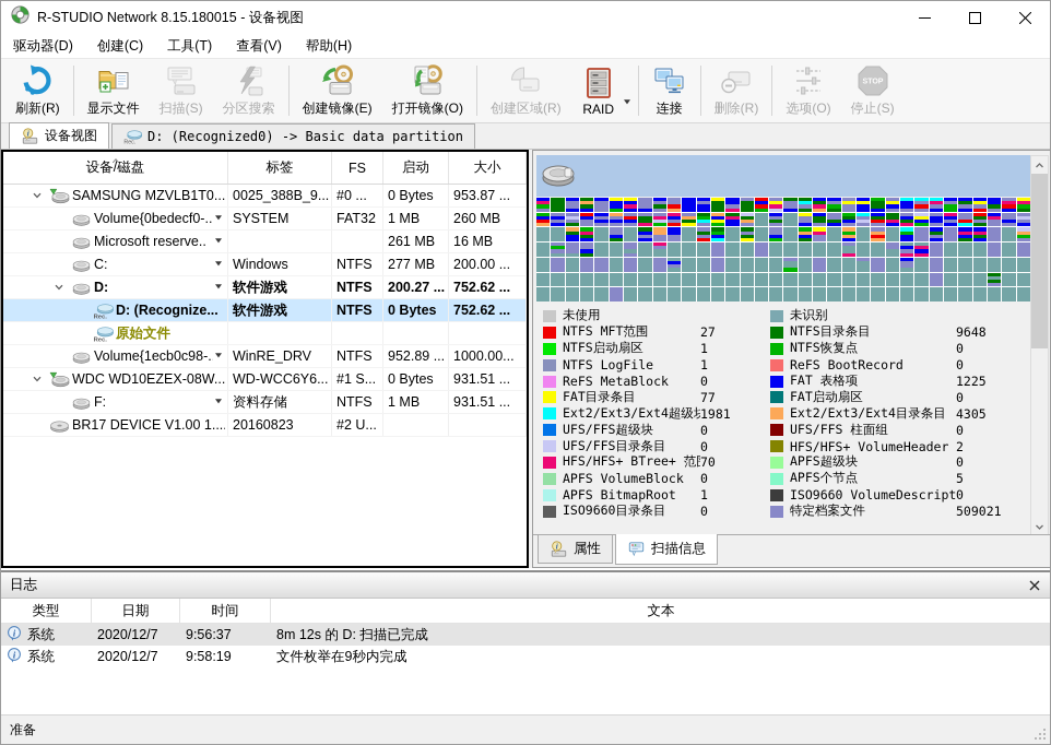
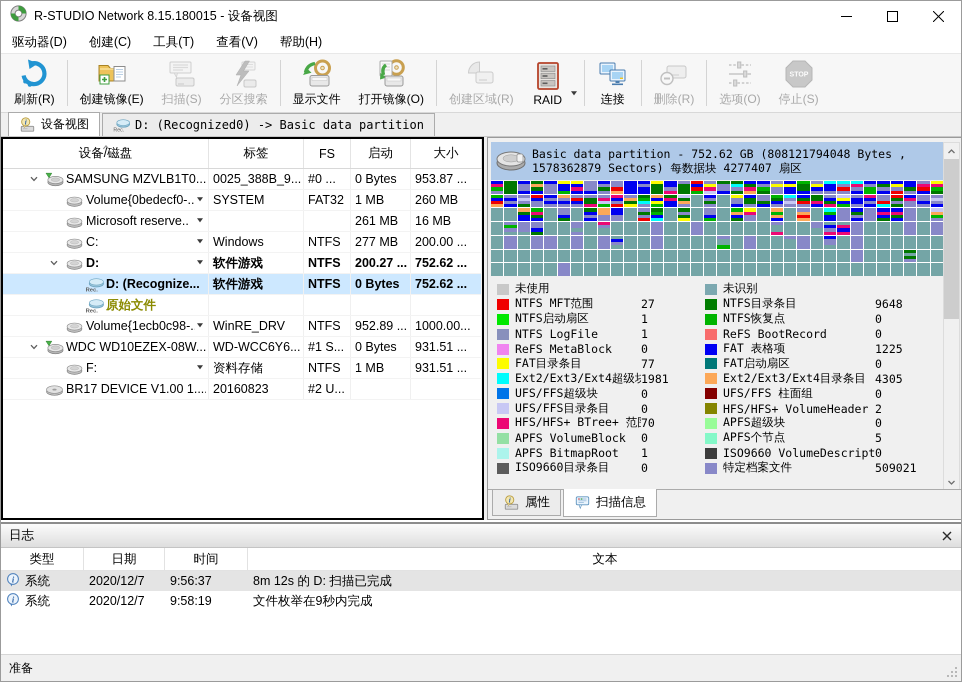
  R-STUDIO Network 8.15.180015 - 设备视图
  驱动器(D)
  创建(C)
  工具(T)
  查看(V)
  帮助(H)
  刷新(R)
- 显示文件
+ 创建镜像(E)
  扫描(S)
  分区搜索
- 创建镜像(E)
+ 显示文件
  打开镜像(O)
  创建区域(R)
  RAID
  连接
  删除(R)
  选项(O)
  停止(S)
  i
  设备视图
  D: (Recognized0) -> Basic data partition
  设备/磁盘
  标签
  FS
  启动
  大小
  SAMSUNG MZVLB1T0...
  0025_388B_9...
  #0 ...
  0 Bytes
  953.87 ...
  Volume{0bedecf0-..
  SYSTEM
  FAT32
  1 MB
  260 MB
  Microsoft reserve..
  261 MB
  16 MB
  C:
  Windows
  NTFS
  277 MB
  200.00 ...
  D:
  软件游戏
  NTFS
  200.27 ...
  752.62 ...
  D: (Recognize...
  软件游戏
  NTFS
  0 Bytes
  752.62 ...
  原始文件
  Volume{1ecb0c98-.
  WinRE_DRV
  NTFS
  952.89 ...
  1000.00...
  WDC WD10EZEX-08W...
  WD-WCC6Y6...
  #1 S...
  0 Bytes
  931.51 ...
  F:
  资料存储
  NTFS
  1 MB
  931.51 ...
  BR17 DEVICE V1.00 1...
  20160823
  #2 U...
+ Basic data partition - 752.62 GB (808121794048 Bytes , 1578362879 Sectors) 每数据块 4277407 扇区
  未使用
  NTFS MFT范围
  27
  NTFS启动扇区
  1
  NTFS LogFile
  1
  ReFS MetaBlock
  0
  FAT目录条目
  77
  Ext2/Ext3/Ext4超级块
  1981
  UFS/FFS超级块
  0
  UFS/FFS目录条目
  0
  HFS/HFS+ BTree+ 范
  70
  APFS VolumeBlock
  0
  APFS BitmapRoot
  1
  ISO9660目录条目
  0
  未识别
  NTFS目录条目
  9648
  NTFS恢复点
  0
  ReFS BootRecord
  0
  FAT 表格项
  1225
  FAT启动扇区
  0
  Ext2/Ext3/Ext4目录条目
  4305
  UFS/FFS 柱面组
  0
  HFS/HFS+ VolumeHeader
  2
  APFS超级块
  0
  APFS个节点
  5
  ISO9660 VolumeDescript
  0
  特定档案文件
  509021
  i
  属性
  扫描信息
  日志
  类型
  日期
  时间
  文本
  i
  系统
  2020/12/7
  9:56:37
  8m 12s 的 D: 扫描已完成
  i
  系统
  2020/12/7
  9:58:19
  文件枚举在9秒内完成
  准备
